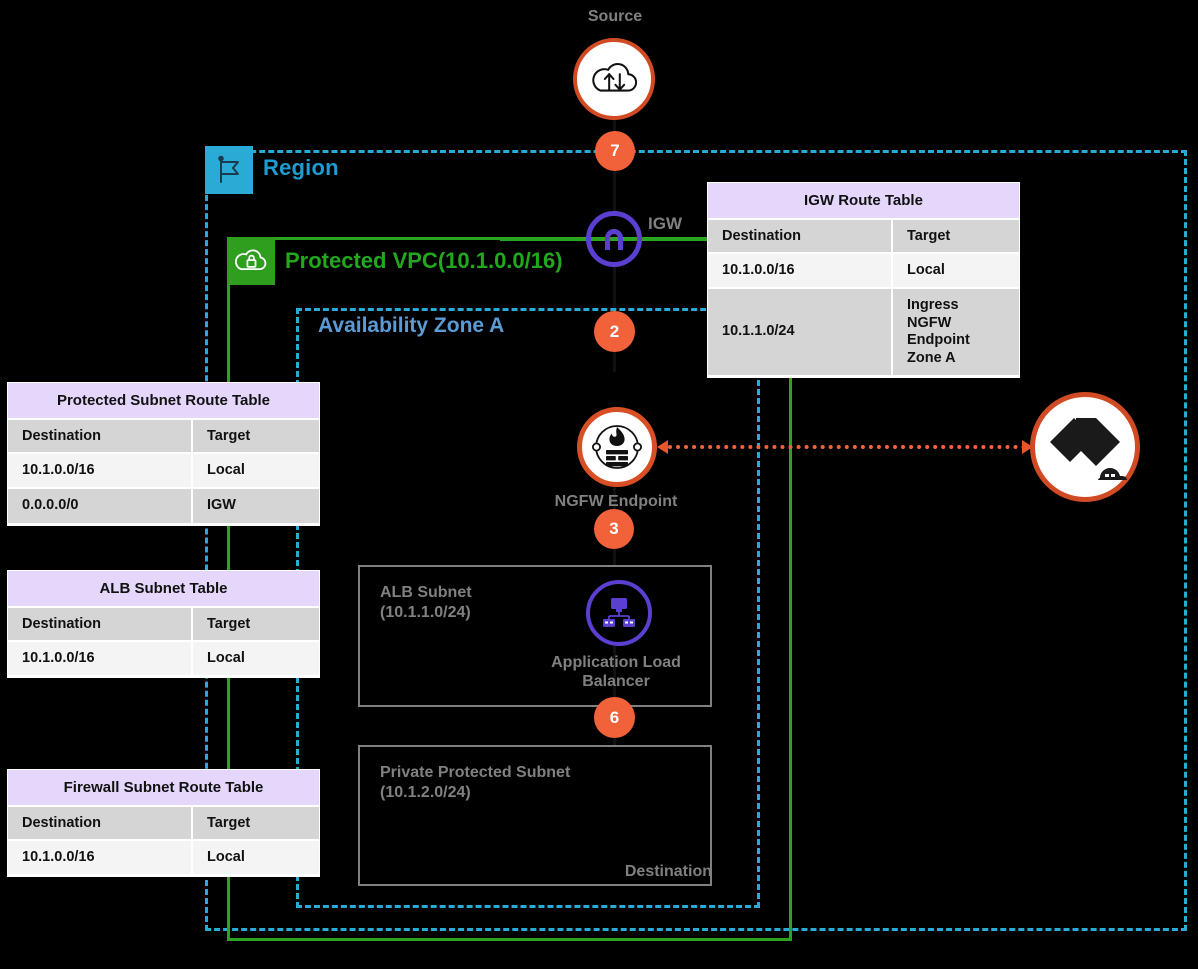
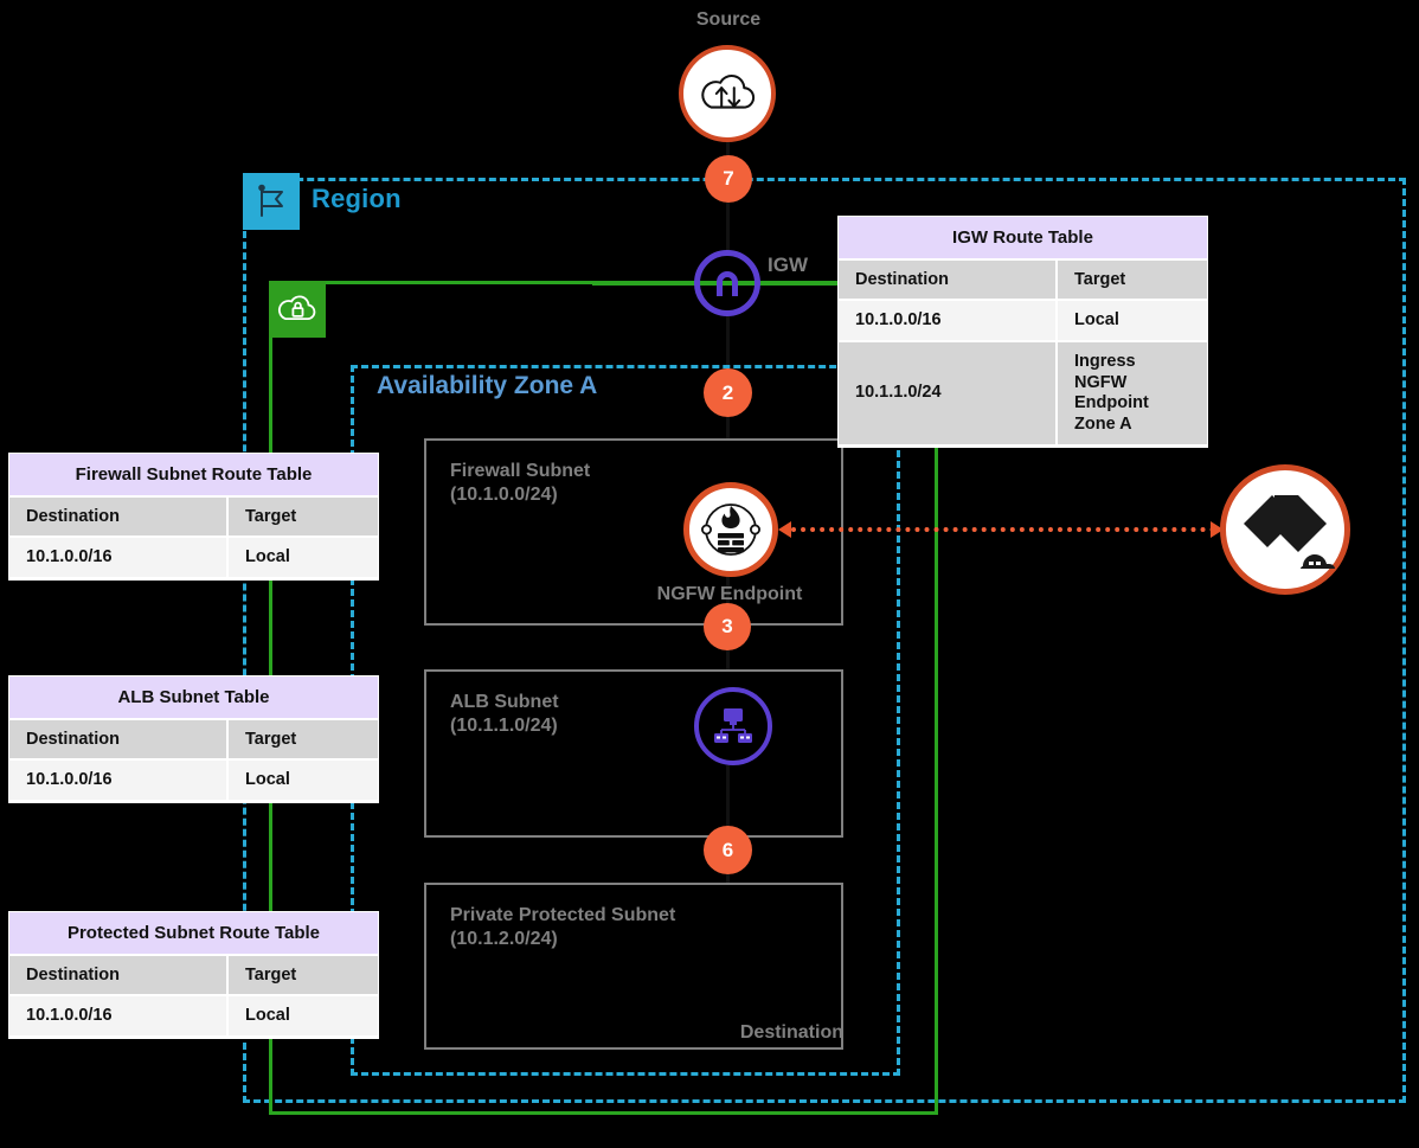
  Region
- Protected VPC(10.1.0.0/16)
  Availability Zone A
  Source
  IGW
  7
  2
  3
  6
+ Firewall Subnet
+ (10.1.0.0/24)
  NGFW Endpoint
  ALB Subnet
  (10.1.1.0/24)
- Application Load
- Balancer
  Private Protected Subnet
  (10.1.2.0/24)
  Destination
  IGW Route Table
  Destination	Target
  10.1.0.0/16	Local
  10.1.1.0/24	Ingress NGFW Endpoint Zone A
- Protected Subnet Route Table
+ Firewall Subnet Route Table
  Destination	Target
  10.1.0.0/16	Local
- 0.0.0.0/0	IGW
  ALB Subnet Table
  Destination	Target
  10.1.0.0/16	Local
- Firewall Subnet Route Table
+ Protected Subnet Route Table
  Destination	Target
  10.1.0.0/16	Local
